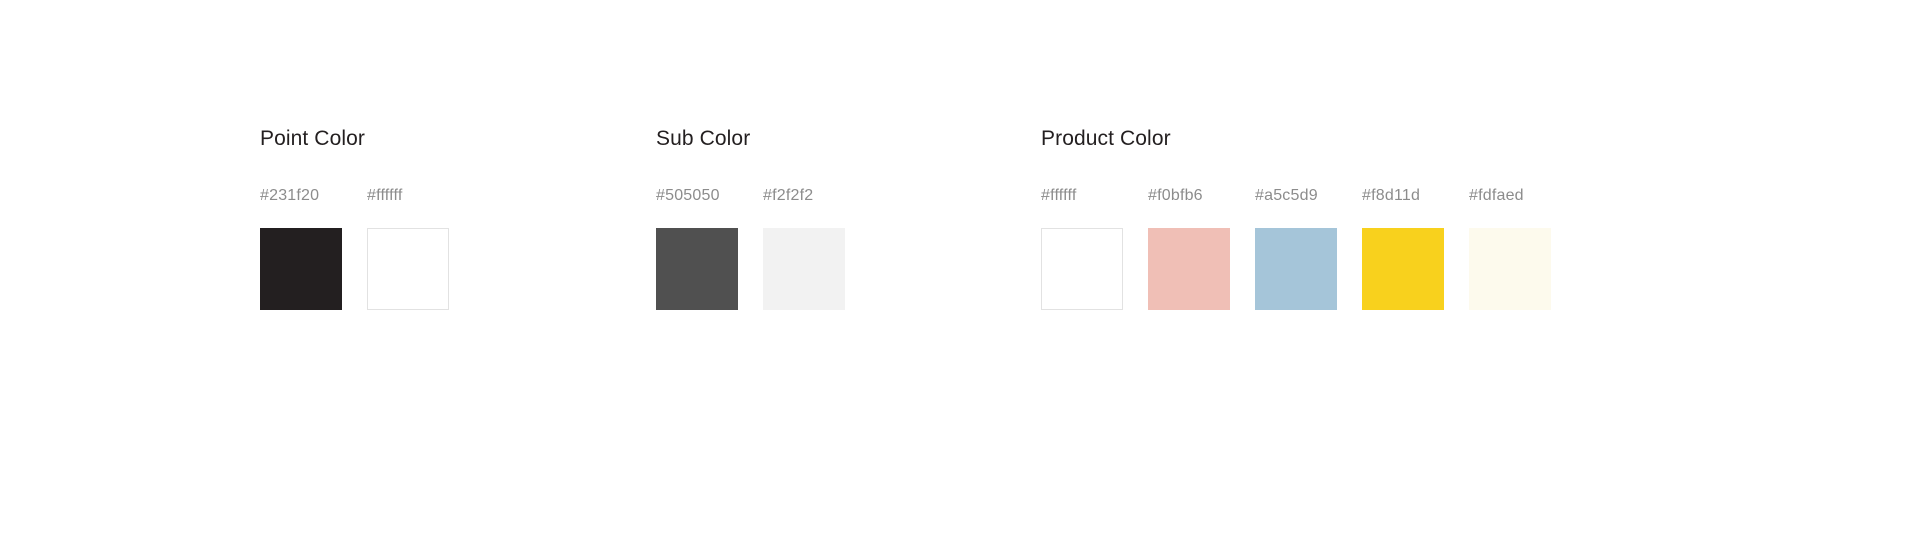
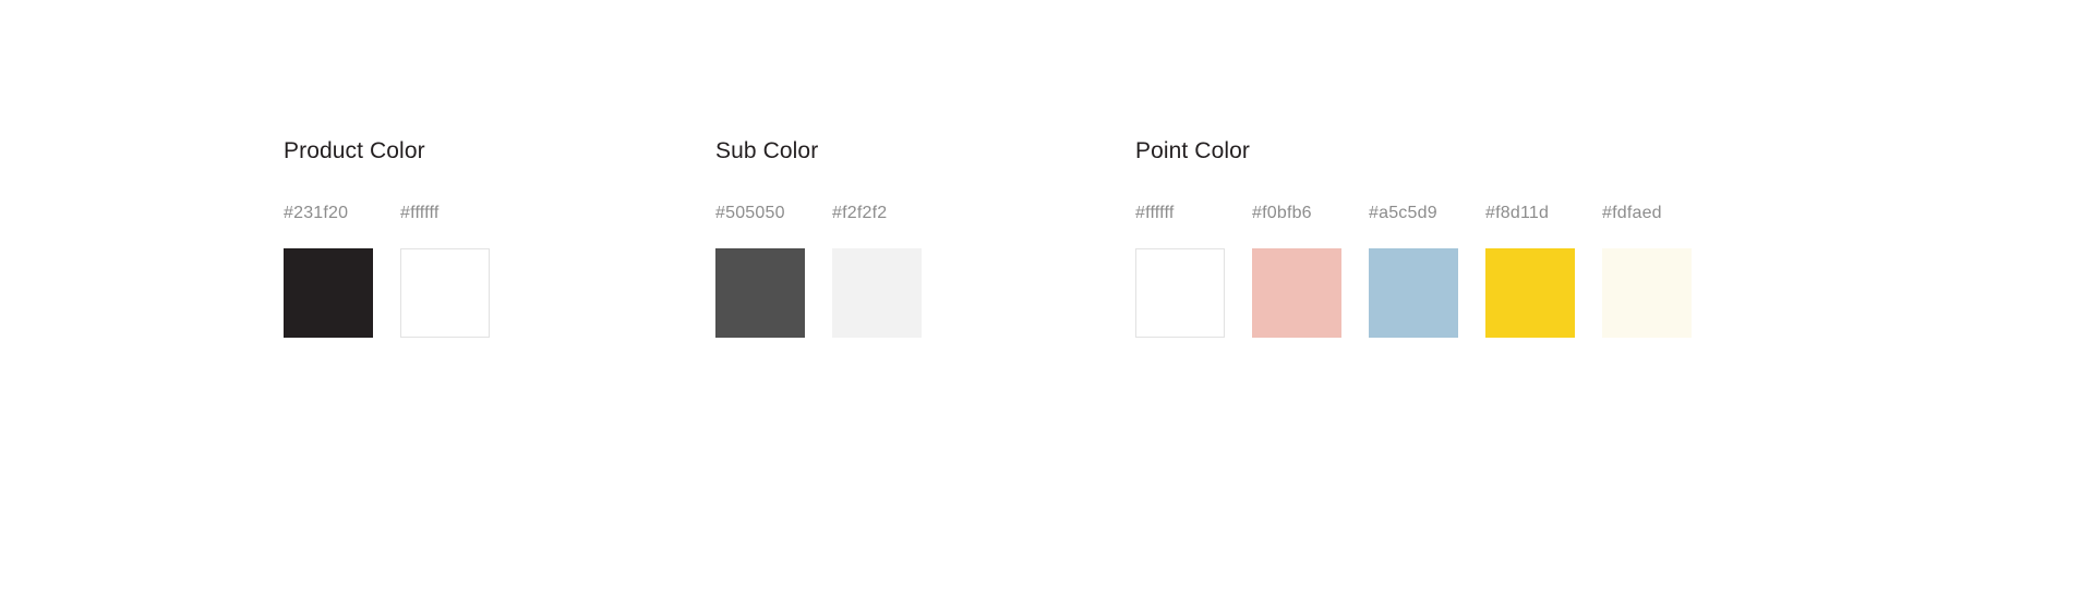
- Point Color
+ Product Color
  #231f20
  #ffffff
  Sub Color
  #505050
  #f2f2f2
- Product Color
+ Point Color
  #ffffff
  #f0bfb6
  #a5c5d9
  #f8d11d
  #fdfaed
